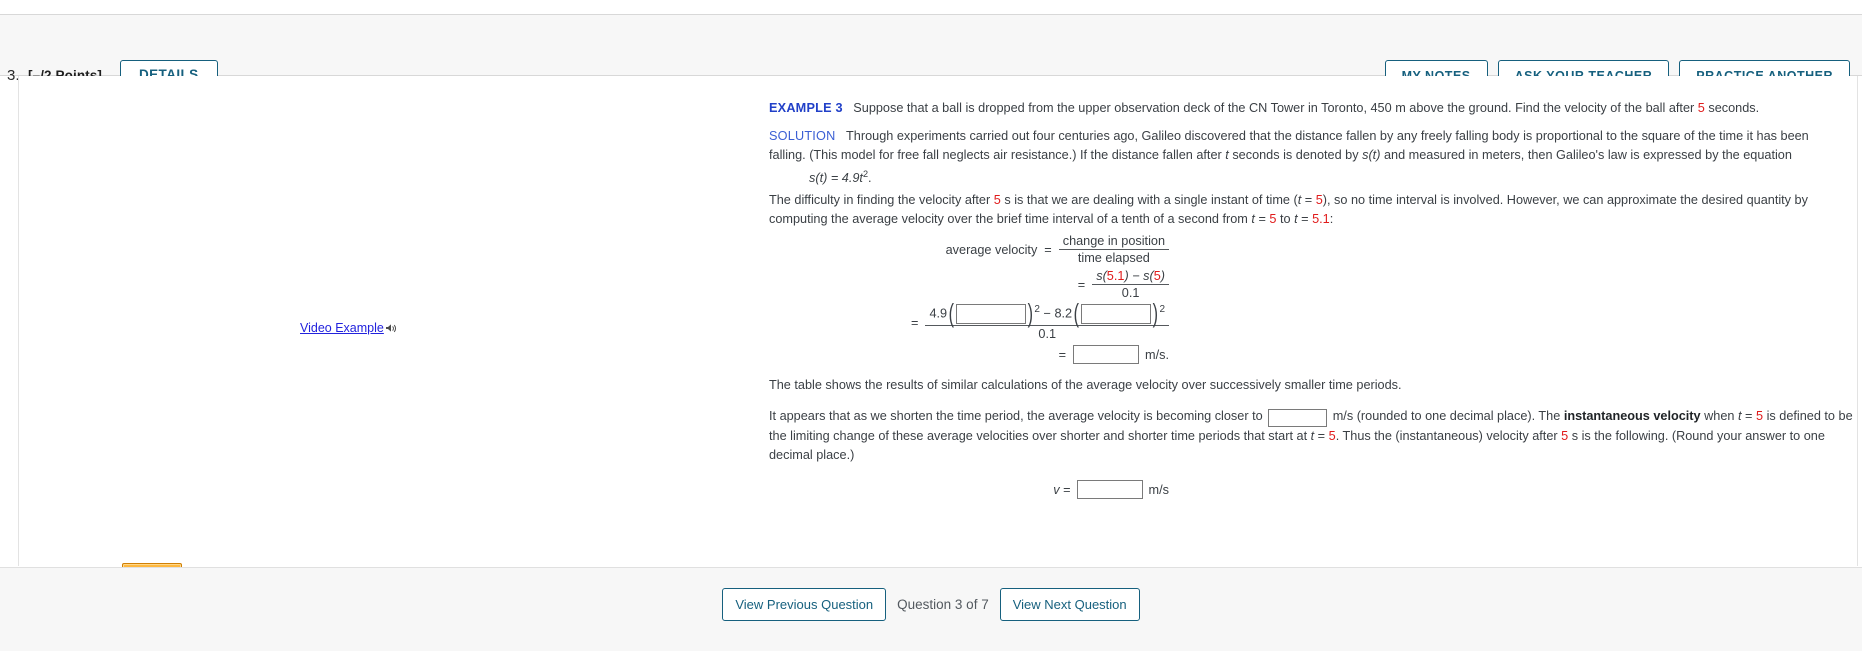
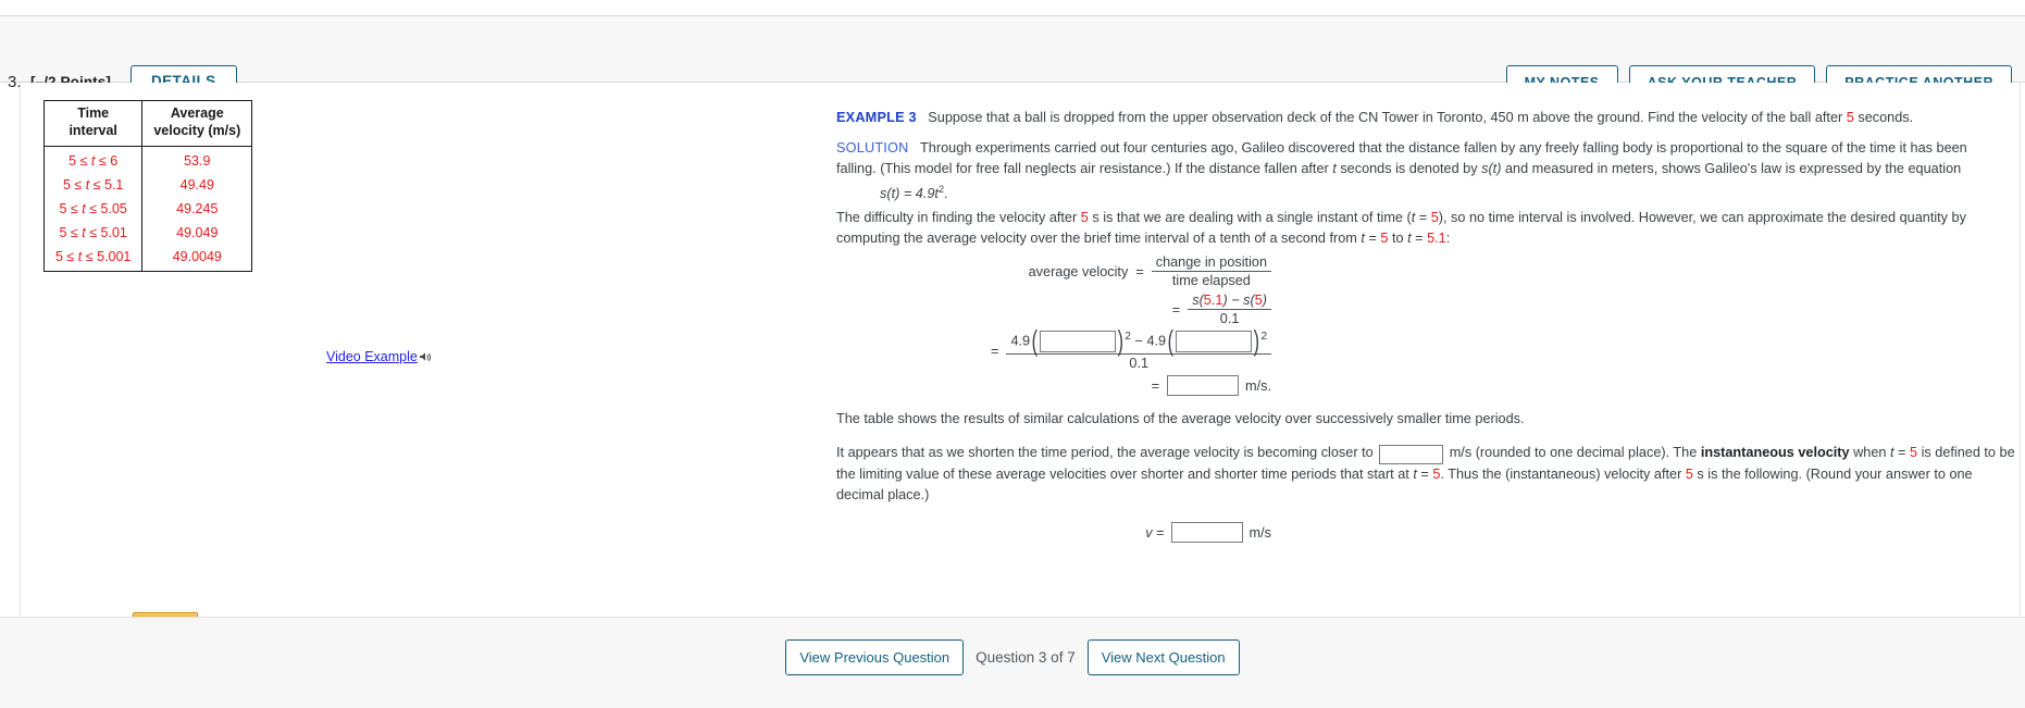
  DETAILS
+ Time interval	Average velocity (m/s)
+ 5 ≤ t ≤ 6	53.9
+ 5 ≤ t ≤ 5.1	49.49
+ 5 ≤ t ≤ 5.05	49.245
+ 5 ≤ t ≤ 5.01	49.049
+ 5 ≤ t ≤ 5.001	49.0049
  Video Example
  EXAMPLE 3 Suppose that a ball is dropped from the upper observation deck of the CN Tower in Toronto, 450 m above the ground. Find the velocity of the ball after 5 seconds.
- SOLUTION Through experiments carried out four centuries ago, Galileo discovered that the distance fallen by any freely falling body is proportional to the square of the time it has been falling. (This model for free fall neglects air resistance.) If the distance fallen after t seconds is denoted by s(t) and measured in meters, then Galileo's law is expressed by the equation
+ SOLUTION Through experiments carried out four centuries ago, Galileo discovered that the distance fallen by any freely falling body is proportional to the square of the time it has been falling. (This model for free fall neglects air resistance.) If the distance fallen after t seconds is denoted by s(t) and measured in meters, shows Galileo's law is expressed by the equation
  s(t) = 4.9t2.
  The difficulty in finding the velocity after 5 s is that we are dealing with a single instant of time (t = 5), so no time interval is involved. However, we can approximate the desired quantity by computing the average velocity over the brief time interval of a tenth of a second from t = 5 to t = 5.1:
  average velocity
  =
  change in position
  time elapsed
  =
  s(5.1) − s(5)
  0.1
  =
- 4.9( ) 2 − 8.2( ) 2
+ 4.9( ) 2 − 4.9( ) 2
  0.1
  =
  m/s.
  The table shows the results of similar calculations of the average velocity over successively smaller time periods.
- It appears that as we shorten the time period, the average velocity is becoming closer to m/s (rounded to one decimal place). The instantaneous velocity when t = 5 is defined to be the limiting change of these average velocities over shorter and shorter time periods that start at t = 5. Thus the (instantaneous) velocity after 5 s is the following. (Round your answer to one decimal place.)
+ It appears that as we shorten the time period, the average velocity is becoming closer to m/s (rounded to one decimal place). The instantaneous velocity when t = 5 is defined to be the limiting value of these average velocities over shorter and shorter time periods that start at t = 5. Thus the (instantaneous) velocity after 5 s is the following. (Round your answer to one decimal place.)
  v =
  m/s
  View Previous Question
  Question 3 of 7
  View Next Question
